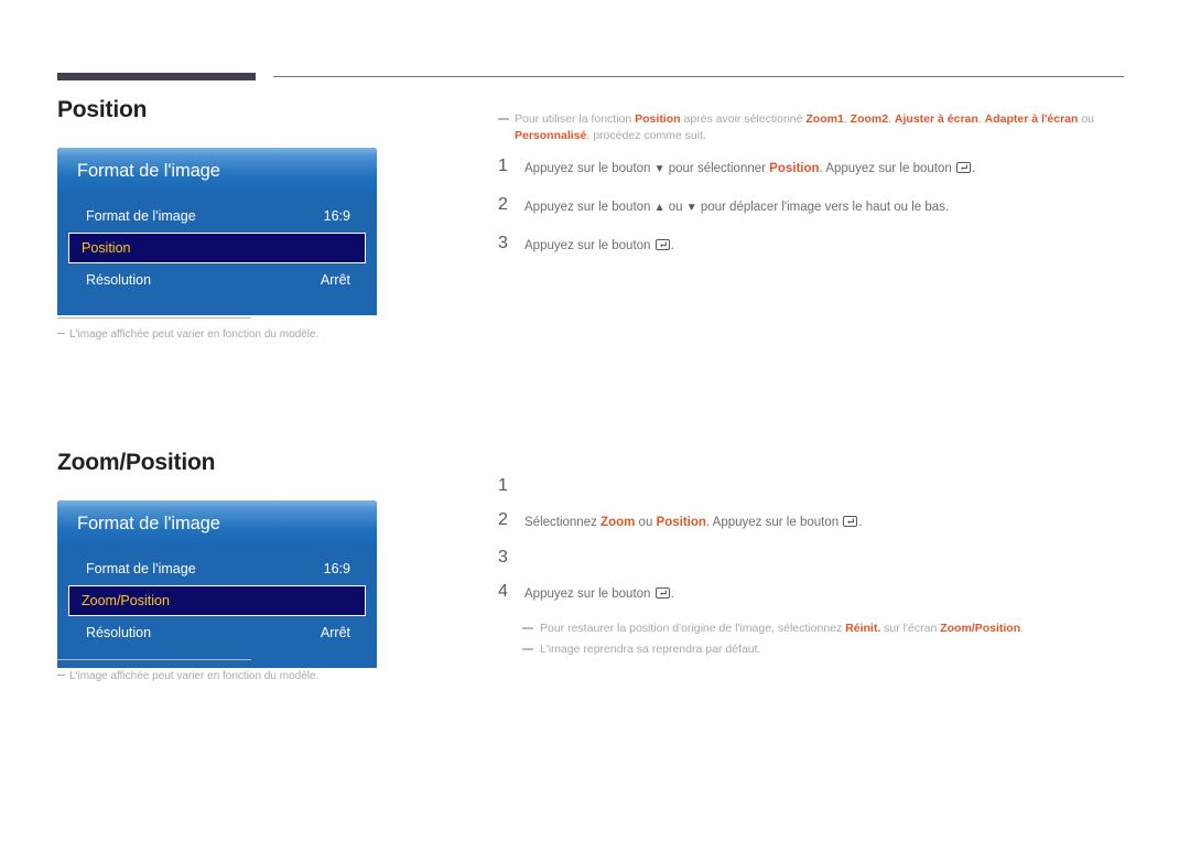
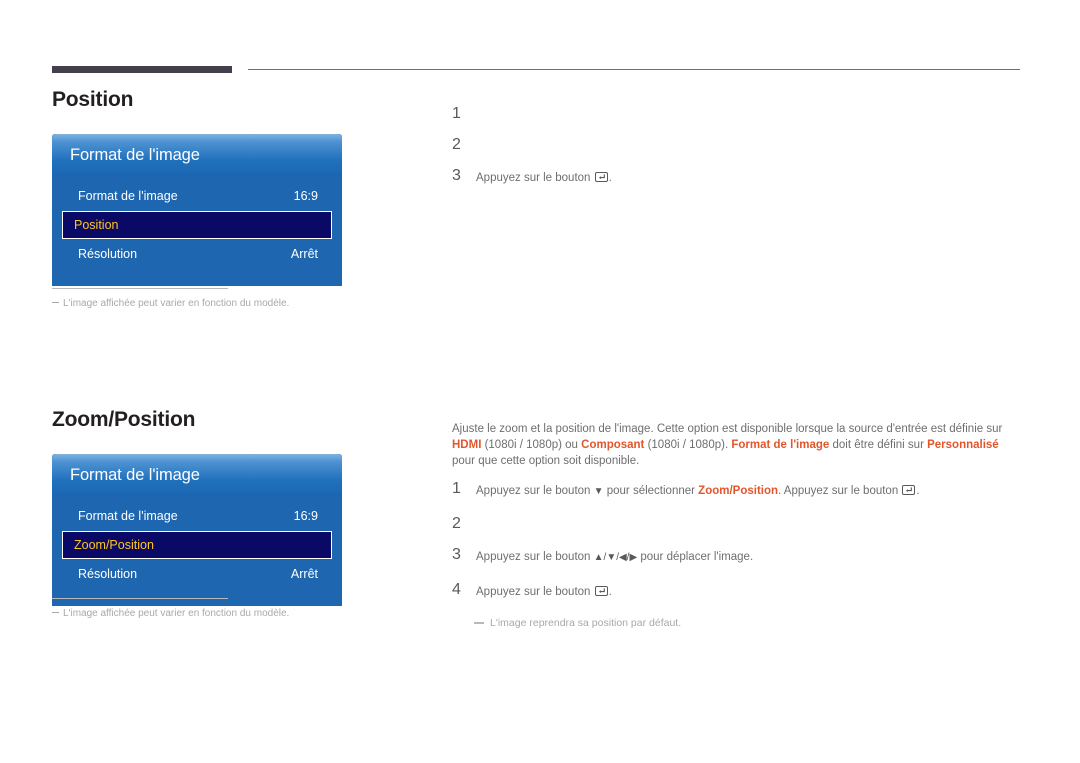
  Position
  Format de l'image
  Format de l'image
  16:9
  Position
  Résolution
  Arrêt
  L'image affichée peut varier en fonction du modèle.
- Pour utiliser la fonction Position après avoir sélectionné Zoom1, Zoom2, Ajuster à écran, Adapter à l'écran ou Personnalisé, procédez comme suit.
  1
- Appuyez sur le bouton ▼ pour sélectionner Position. Appuyez sur le bouton .
  2
- Appuyez sur le bouton ▲ ou ▼ pour déplacer l'image vers le haut ou le bas.
  3
  Appuyez sur le bouton .
  Zoom/Position
  Format de l'image
  Format de l'image
  16:9
  Zoom/Position
  Résolution
  Arrêt
  L'image affichée peut varier en fonction du modèle.
+ Ajuste le zoom et la position de l'image. Cette option est disponible lorsque la source d'entrée est définie sur HDMI (1080i / 1080p) ou Composant (1080i / 1080p). Format de l'image doit être défini sur Personnalisé pour que cette option soit disponible.
  1
+ Appuyez sur le bouton ▼ pour sélectionner Zoom/Position. Appuyez sur le bouton .
  2
- Sélectionnez Zoom ou Position. Appuyez sur le bouton .
  3
+ Appuyez sur le bouton ▲/▼/◀/▶ pour déplacer l'image.
  4
  Appuyez sur le bouton .
- Pour restaurer la position d'origine de l'image, sélectionnez Réinit. sur l'écran Zoom/Position.
- L'image reprendra sa reprendra par défaut.
+ L'image reprendra sa position par défaut.
